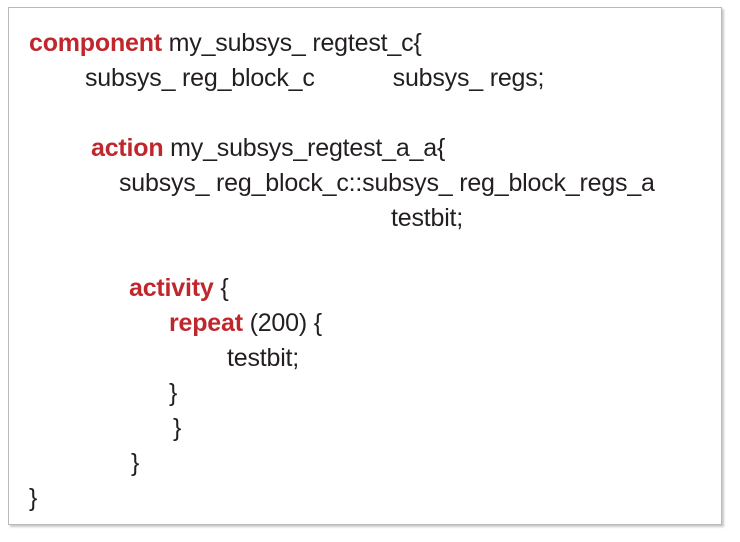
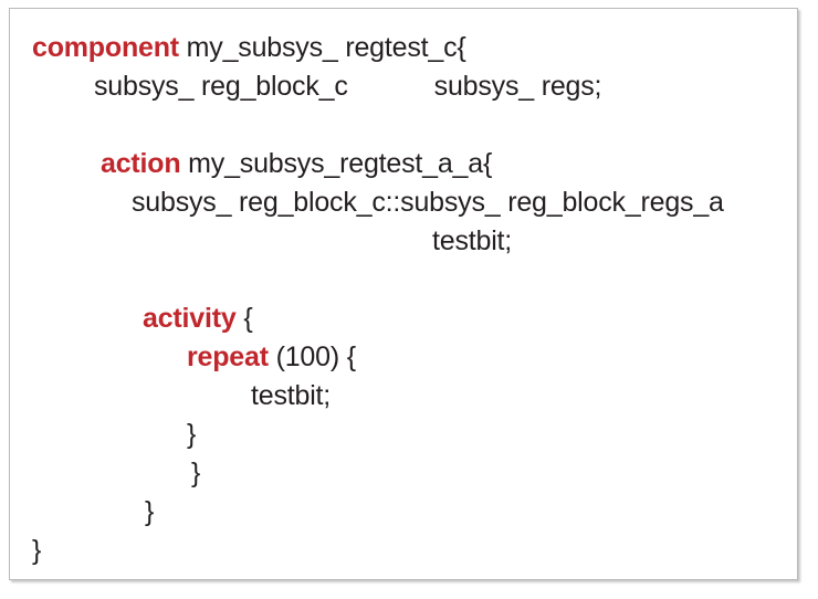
  component my_subsys_ regtest_c{
  subsys_ reg_block_c subsys_ regs;
  action my_subsys_regtest_a_a{
  subsys_ reg_block_c::subsys_ reg_block_regs_a
  testbit;
  activity {
- repeat (200) {
+ repeat (100) {
  testbit;
  }
  }
  }
  }
